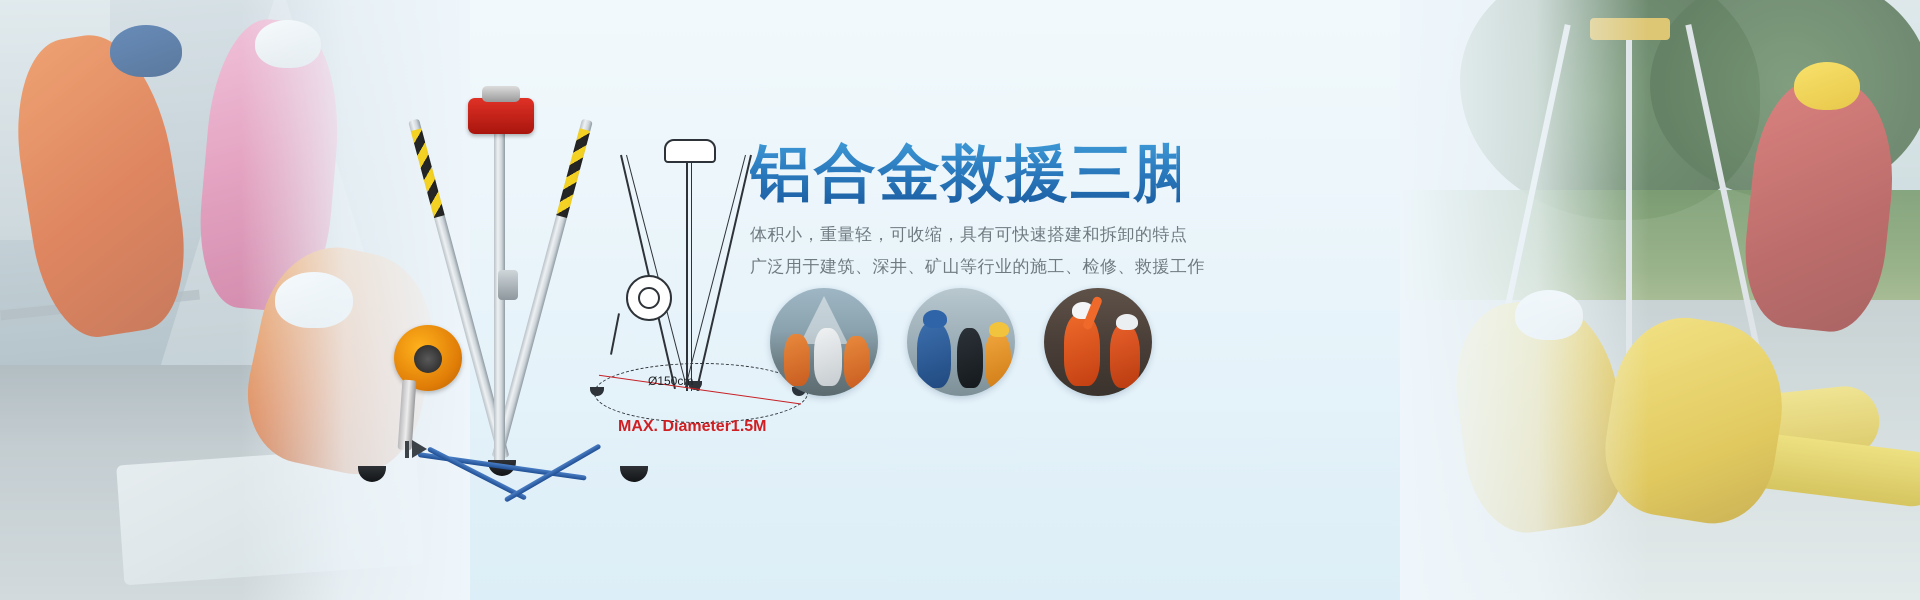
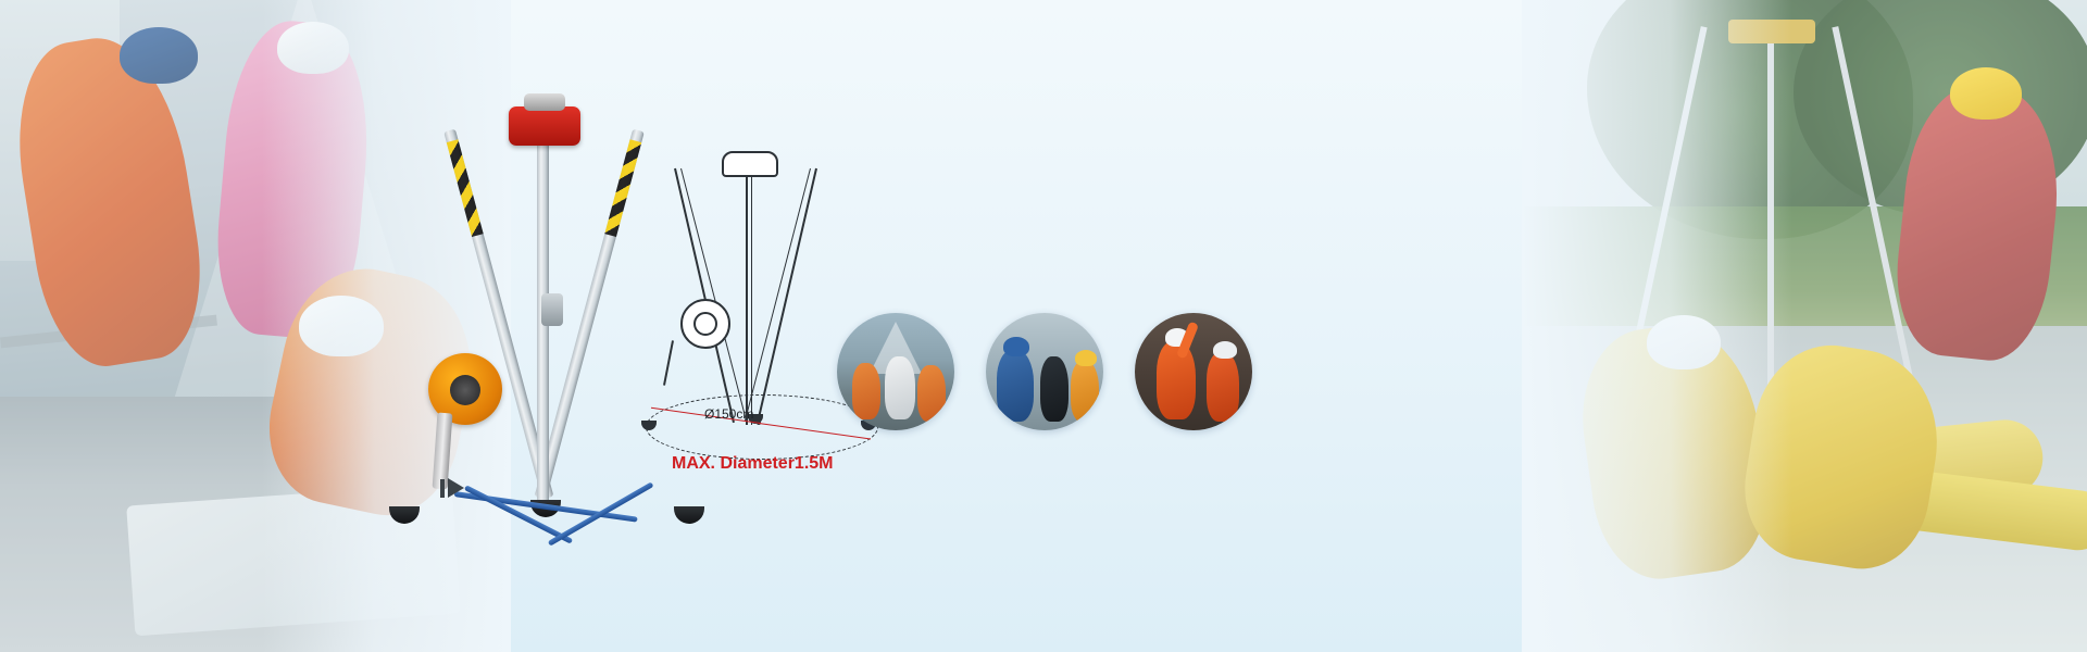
  Ø150cm
  MAX. Diameter1.5M
- 铝合金救援三脚架
- 体积小，重量轻，可收缩，具有可快速搭建和拆卸的特点
- 广泛用于建筑、深井、矿山等行业的施工、检修、救援工作
